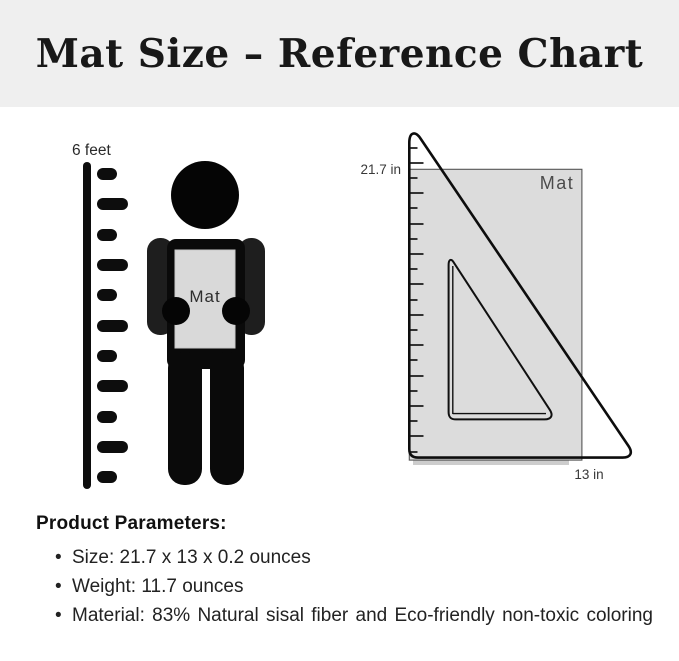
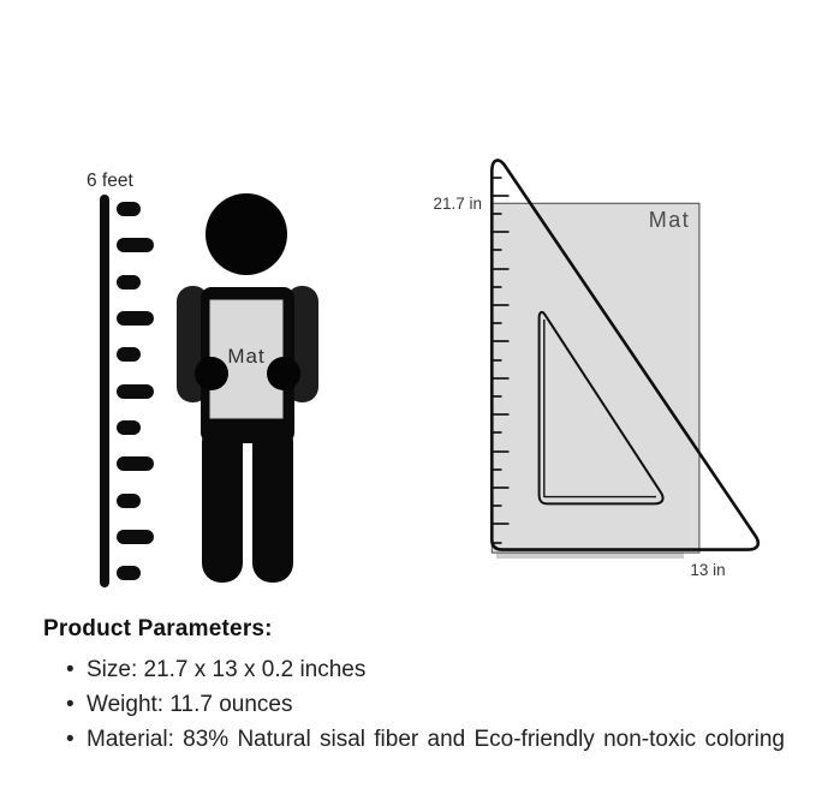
- Mat Size – Reference Chart
  6 feet
  Mat
  21.7 in
  Mat
  13 in
  Product Parameters:
  •
- Size: 21.7 x 13 x 0.2 ounces
+ Size: 21.7 x 13 x 0.2 inches
  •
  Weight: 11.7 ounces
  •
  Material: 83% Natural sisal fiber and Eco-friendly non-toxic coloring
